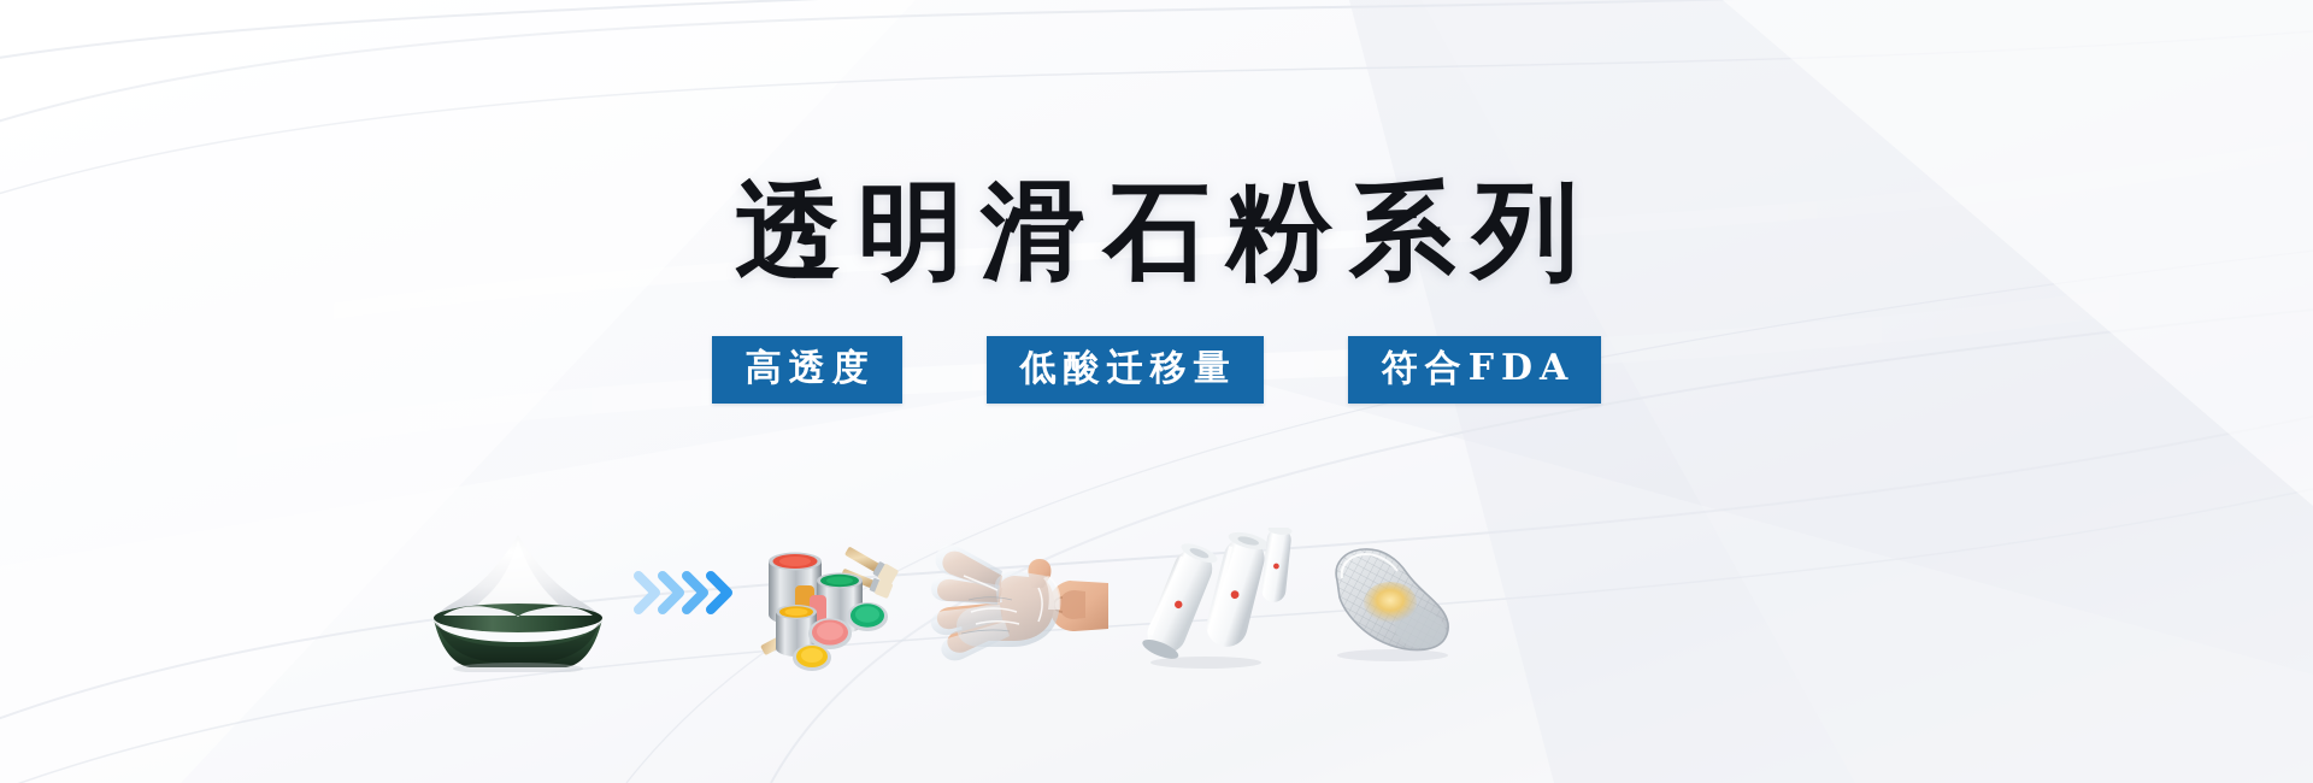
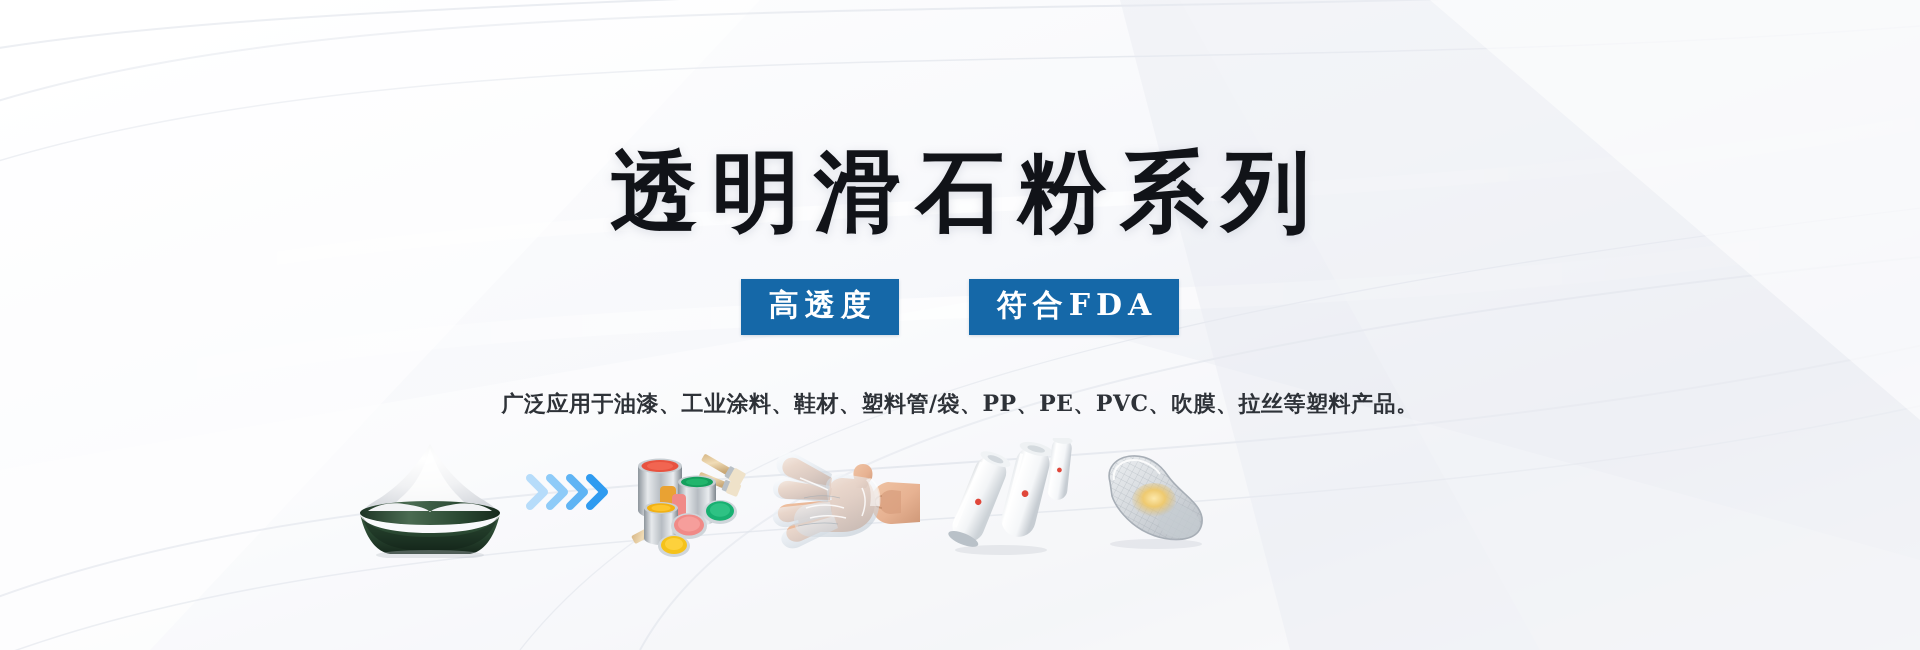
  透明滑石粉系列
  高透度
- 低酸迁移量
  符合FDA
+ 广泛应用于油漆、工业涂料、鞋材、塑料管/袋、PP、PE、PVC、吹膜、拉丝等塑料产品。
